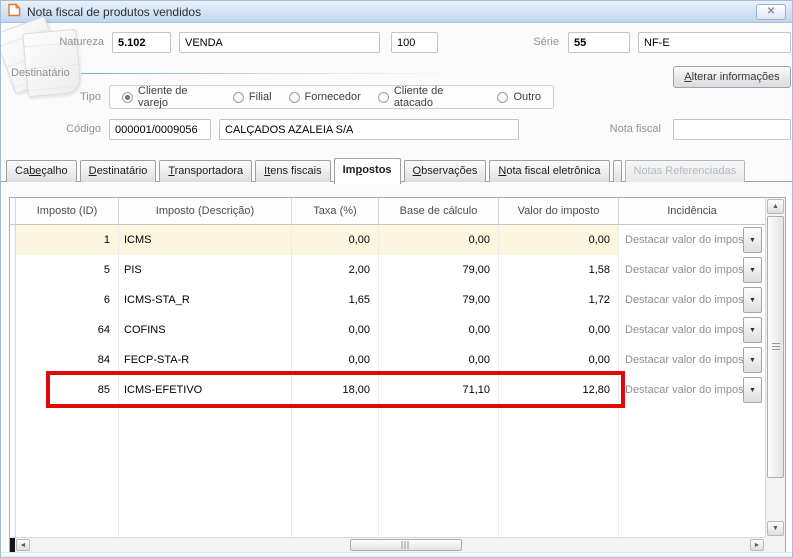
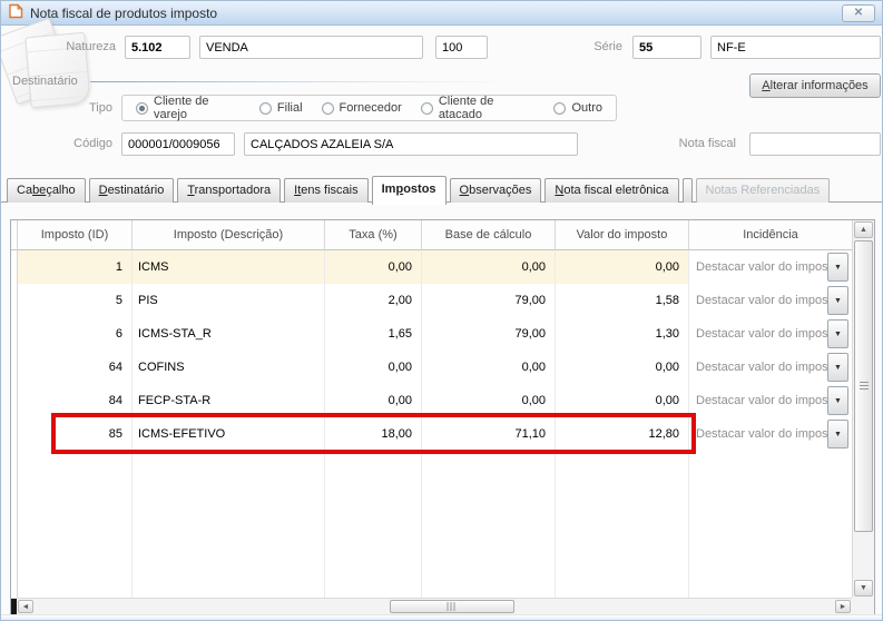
- Nota fiscal de produtos vendidos
+ Nota fiscal de produtos imposto
  ✕
  Natureza
  5.102
  VENDA
  100
  Série
  55
  NF-E
  Destinatário
  Alterar informações
  Tipo
  Cliente de varejo
  Filial
  Fornecedor
  Cliente de atacado
  Outro
  Código
  000001/0009056
  CALÇADOS AZALEIA S/A
  Nota fiscal
  Cabeçalho
  Destinatário
  Transportadora
  Itens fiscais
  Impostos
  Observações
  Nota fiscal eletrônica
  Notas Referenciadas
  Imposto (ID)
  Imposto (Descrição)
  Taxa (%)
  Base de cálculo
  Valor do imposto
  Incidência
  1
  ICMS
  0,00
  0,00
  0,00
  Destacar valor do impos
  5
  PIS
  2,00
  79,00
  1,58
  Destacar valor do impos
  6
  ICMS-STA_R
  1,65
  79,00
- 1,72
+ 1,30
  Destacar valor do impos
  64
  COFINS
  0,00
  0,00
  0,00
  Destacar valor do impos
  84
  FECP-STA-R
  0,00
  0,00
  0,00
  Destacar valor do impos
  85
  ICMS-EFETIVO
  18,00
  71,10
  12,80
  Destacar valor do impos
